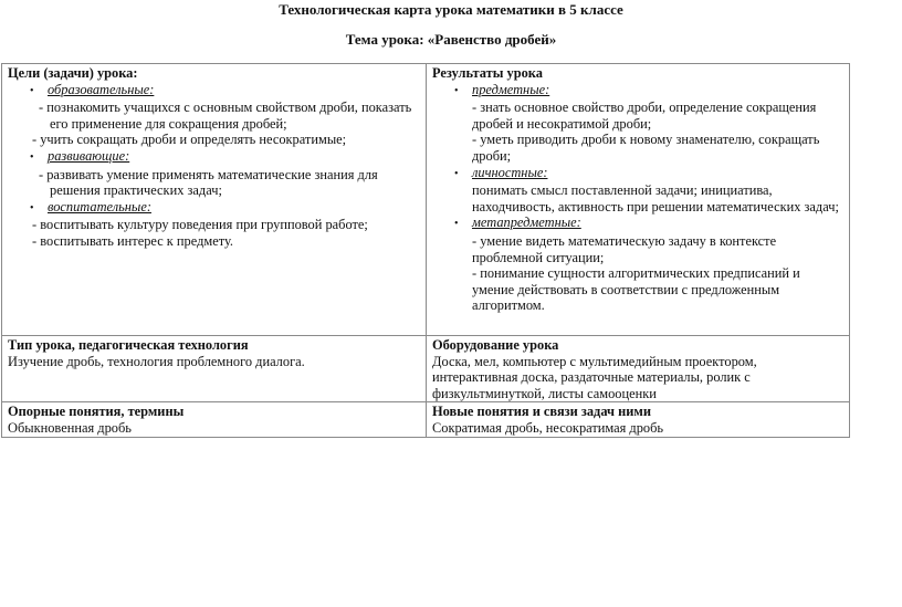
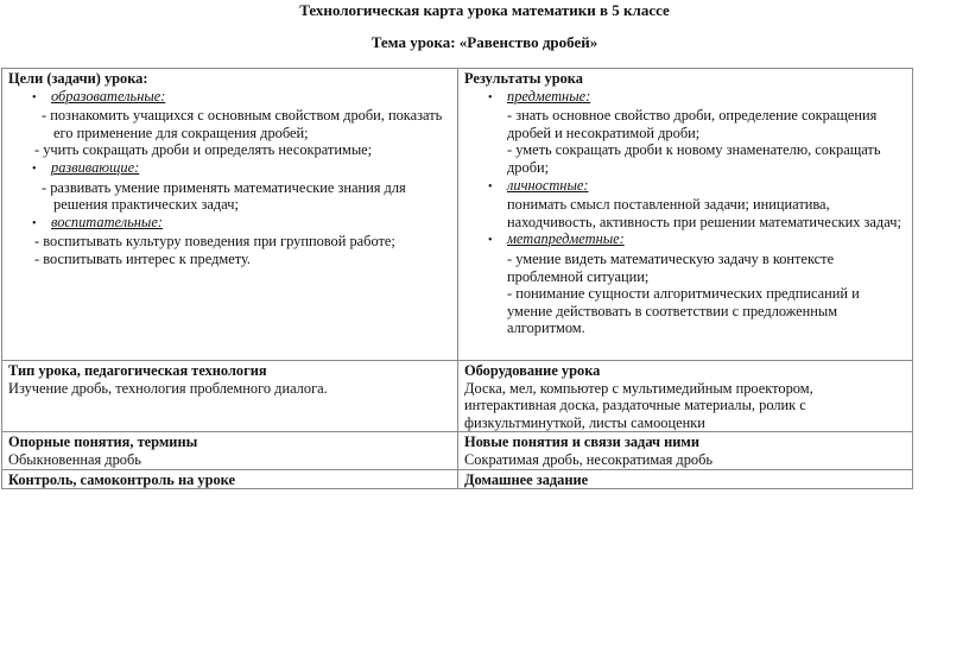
  Технологическая карта урока математики в 5 классе
  Тема урока: «Равенство дробей»
- Цели (задачи) урока: • образовательные: - познакомить учащихся с основным свойством дроби, показать его применение для сокращения дробей; - учить сокращать дроби и определять несократимые; • развивающие: - развивать умение применять математические знания для решения практических задач; • воспитательные: - воспитывать культуру поведения при групповой работе; - воспитывать интерес к предмету.	Результаты урока • предметные: - знать основное свойство дроби, определение сокращения дробей и несократимой дроби; - уметь приводить дроби к новому знаменателю, сокращать дроби; • личностные: понимать смысл поставленной задачи; инициатива, находчивость, активность при решении математических задач; • метапредметные: - умение видеть математическую задачу в контексте проблемной ситуации; - понимание сущности алгоритмических предписаний и умение действовать в соответствии с предложенным алгоритмом.
+ Цели (задачи) урока: • образовательные: - познакомить учащихся с основным свойством дроби, показать его применение для сокращения дробей; - учить сокращать дроби и определять несократимые; • развивающие: - развивать умение применять математические знания для решения практических задач; • воспитательные: - воспитывать культуру поведения при групповой работе; - воспитывать интерес к предмету.	Результаты урока • предметные: - знать основное свойство дроби, определение сокращения дробей и несократимой дроби; - уметь сокращать дроби к новому знаменателю, сокращать дроби; • личностные: понимать смысл поставленной задачи; инициатива, находчивость, активность при решении математических задач; • метапредметные: - умение видеть математическую задачу в контексте проблемной ситуации; - понимание сущности алгоритмических предписаний и умение действовать в соответствии с предложенным алгоритмом.
  Тип урока, педагогическая технология Изучение дробь, технология проблемного диалога.	Оборудование урока Доска, мел, компьютер с мультимедийным проектором, интерактивная доска, раздаточные материалы, ролик с физкультминуткой, листы самооценки
  Опорные понятия, термины Обыкновенная дробь	Новые понятия и связи задач ними Сократимая дробь, несократимая дробь
+ Контроль, самоконтроль на уроке	Домашнее задание
